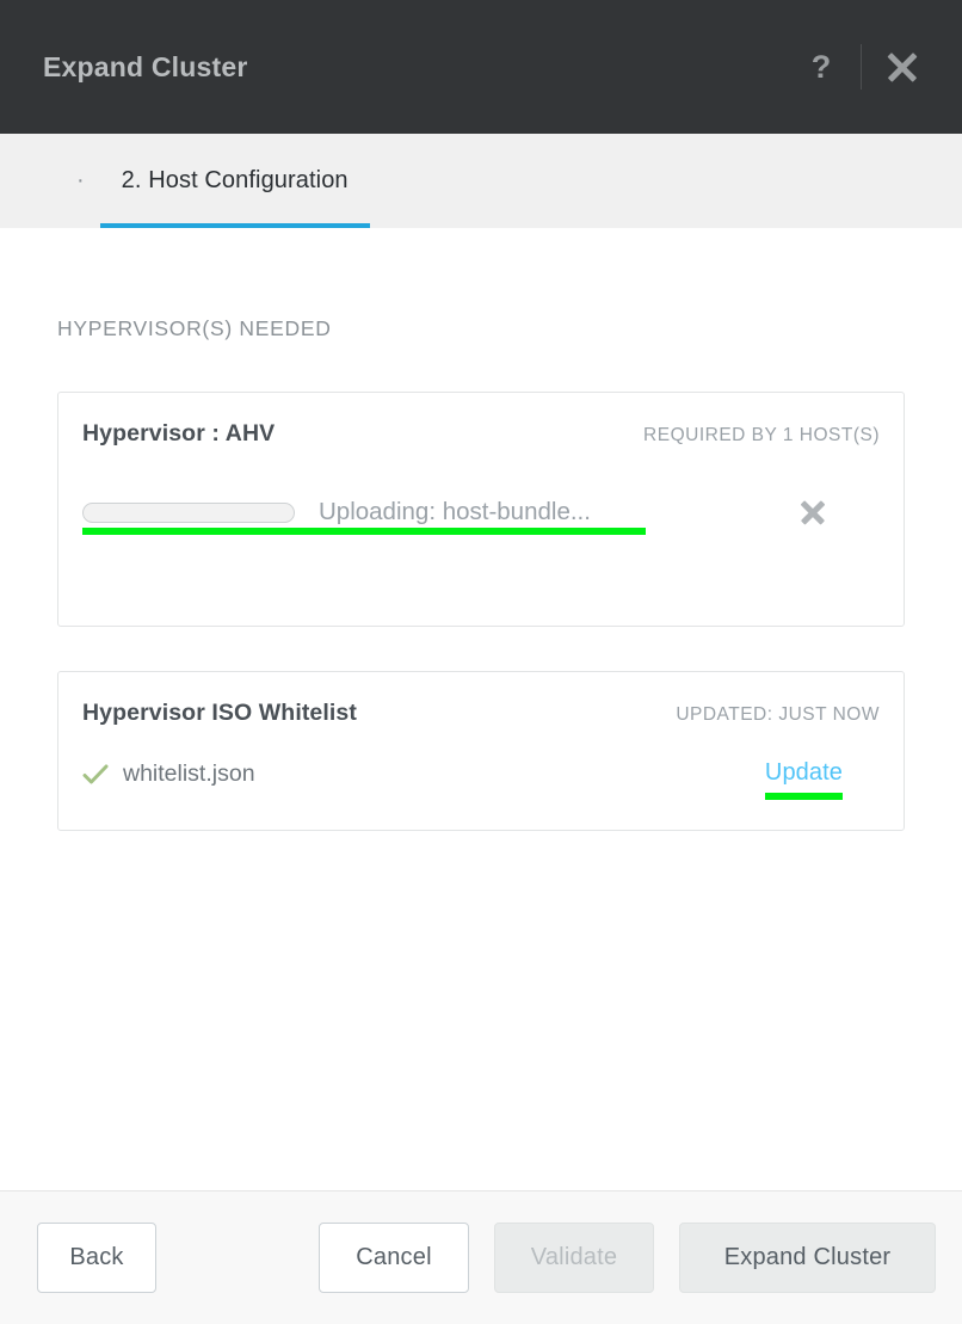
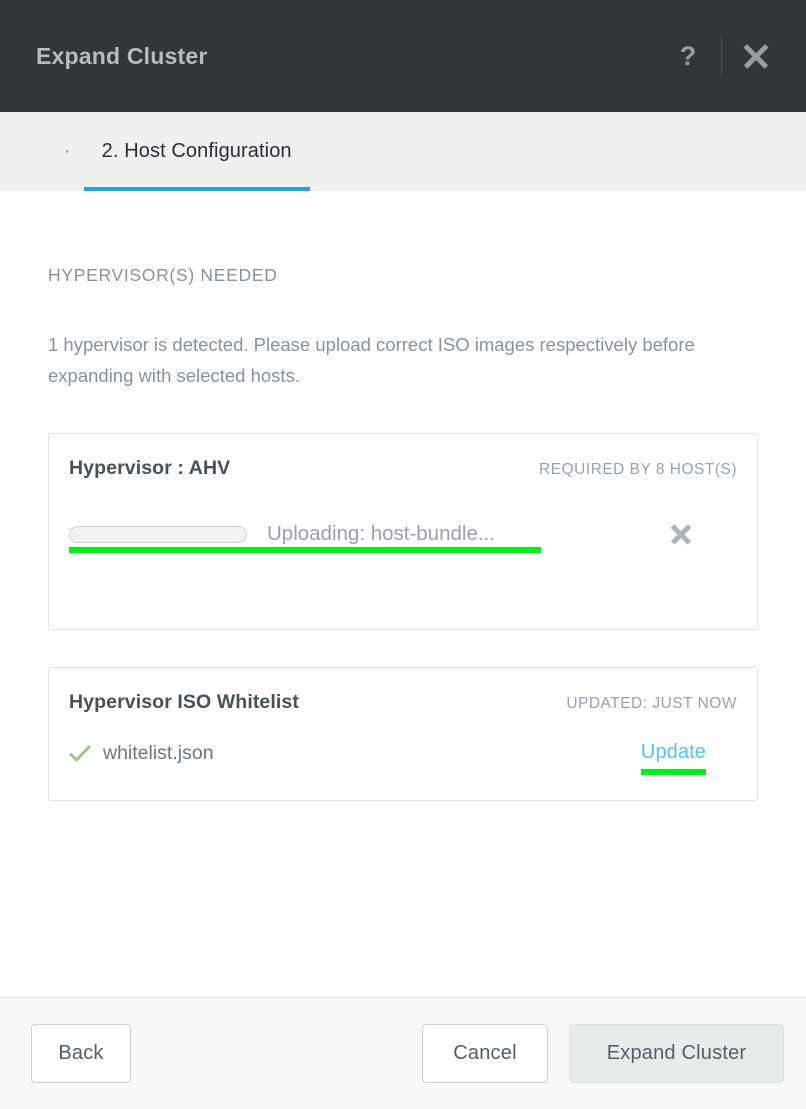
  Expand Cluster
  ?
  ·
  2. Host Configuration
  HYPERVISOR(S) NEEDED
+ 1 hypervisor is detected. Please upload correct ISO images respectively before expanding with selected hosts.
  Hypervisor : AHV
- REQUIRED BY 1 HOST(S)
+ REQUIRED BY 8 HOST(S)
  Uploading: host-bundle...
  Hypervisor ISO Whitelist
  UPDATED: JUST NOW
  whitelist.json
  Update
  Back
  Cancel
- Validate
  Expand Cluster
